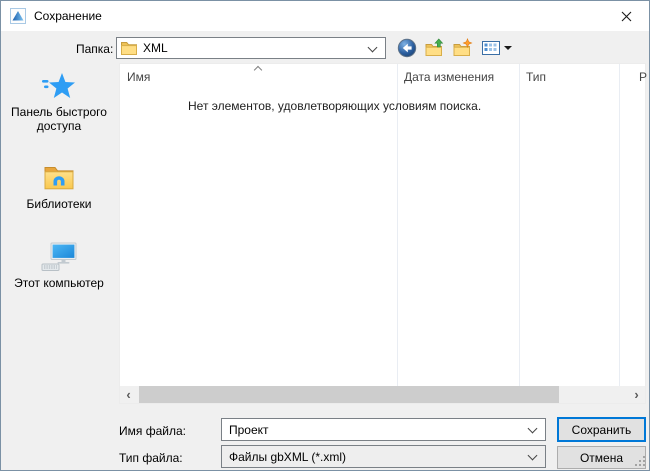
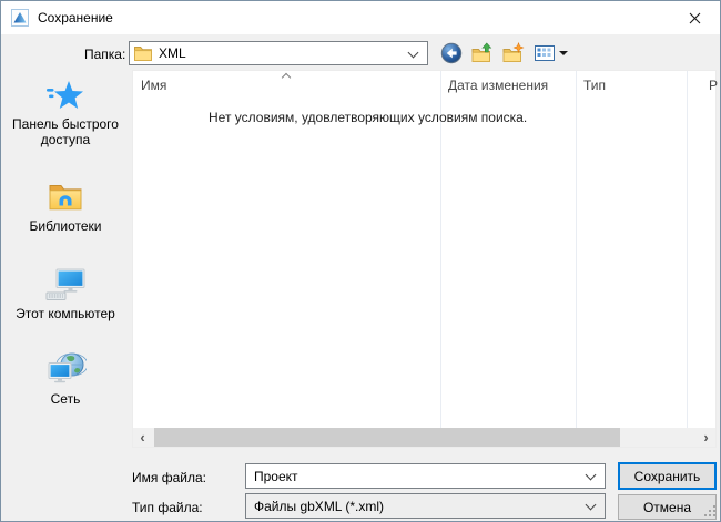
  Сохранение
  Папка:
  XML
  Панель быстрого доступа
  Библиотеки
  Этот компьютер
+ Сеть
  Имя
  Дата изменения
  Тип
  Р
- Нет элементов, удовлетворяющих условиям поиска.
+ Нет условиям, удовлетворяющих условиям поиска.
  ‹
  ›
  Имя файла:
  Проект
  Тип файла:
  Файлы gbXML (*.xml)
  Сохранить
  Отмена
